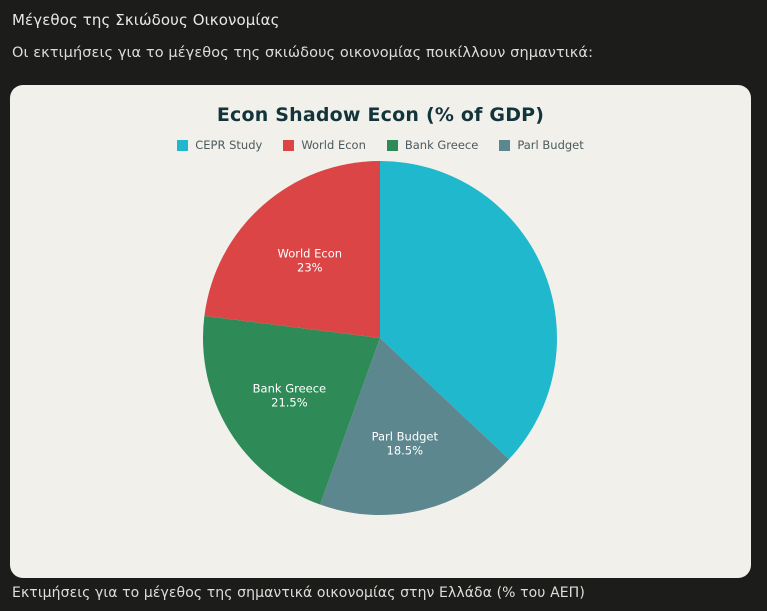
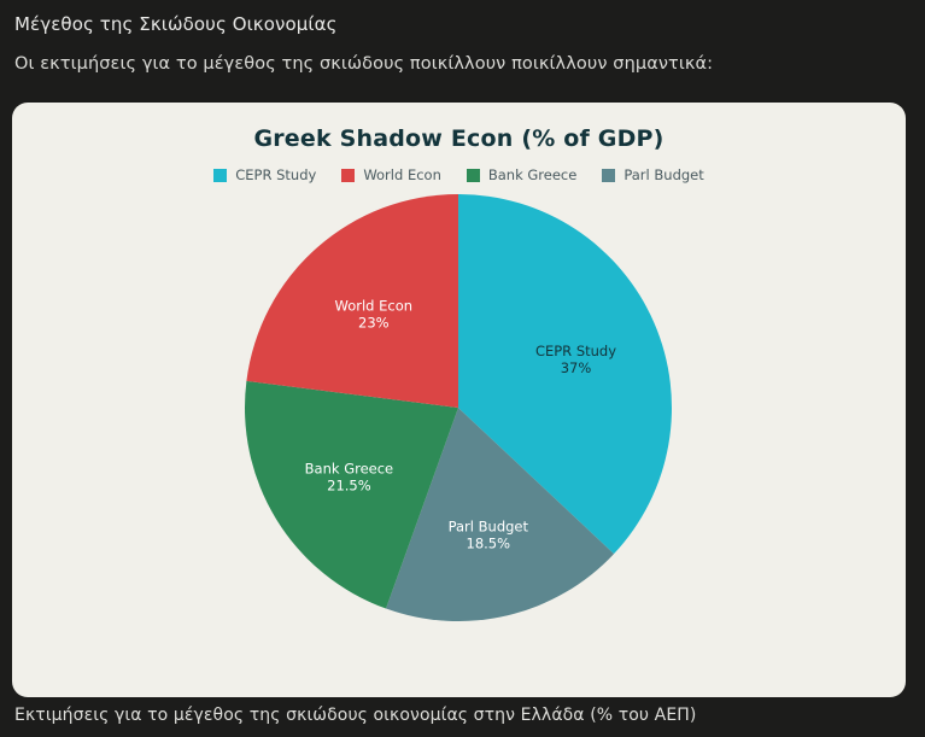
  Μέγεθος της Σκιώδους Οικονομίας
- Οι εκτιμήσεις για το μέγεθος της σκιώδους οικονομίας ποικίλλουν σημαντικά:
+ Οι εκτιμήσεις για το μέγεθος της σκιώδους ποικίλλουν ποικίλλουν σημαντικά:
- Econ Shadow Econ (% of GDP)
+ Greek Shadow Econ (% of GDP)
  CEPR Study
  World Econ
  Bank Greece
  Parl Budget
+ CEPR Study 37%
  Parl Budget 18.5%
  Bank Greece 21.5%
  World Econ 23%
- Εκτιμήσεις για το μέγεθος της σημαντικά οικονομίας στην Ελλάδα (% του ΑΕΠ)
+ Εκτιμήσεις για το μέγεθος της σκιώδους οικονομίας στην Ελλάδα (% του ΑΕΠ)
